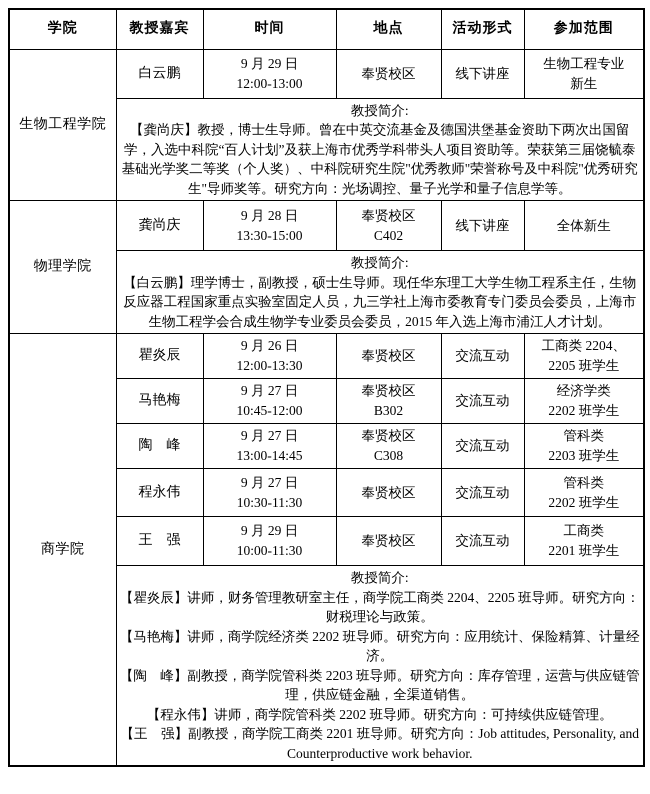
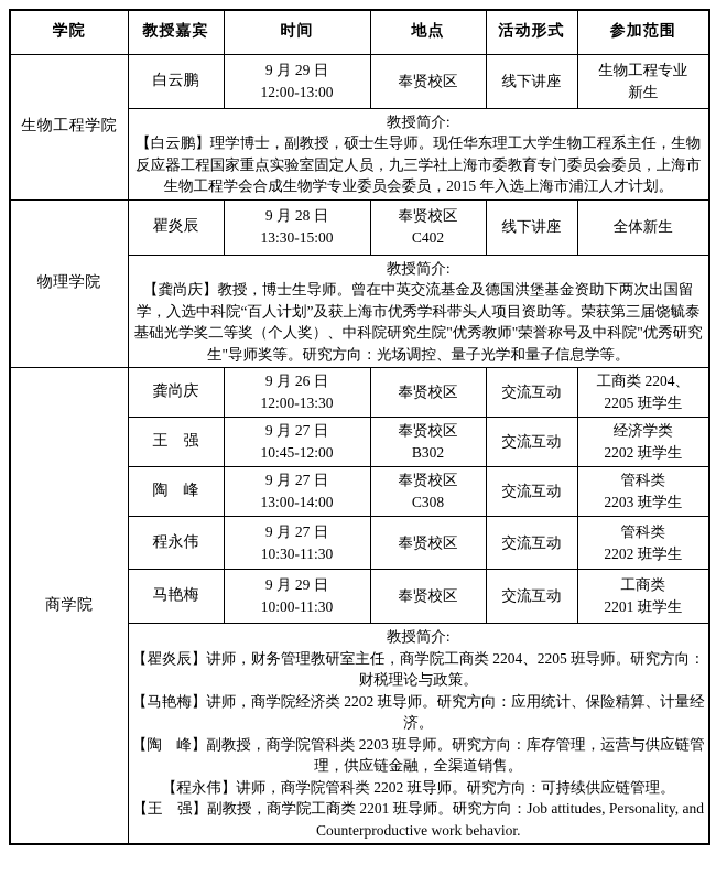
  学院	教授嘉宾	时间	地点	活动形式	参加范围
  生物工程学院	白云鹏	9 月 29 日 12:00-13:00	奉贤校区	线下讲座	生物工程专业 新生
- 教授简介: 【龚尚庆】教授，博士生导师。曾在中英交流基金及德国洪堡基金资助下两次出国留学，入选中科院“百人计划”及获上海市优秀学科带头人项目资助等。荣获第三届饶毓泰基础光学奖二等奖（个人奖）、中科院研究生院"优秀教师"荣誉称号及中科院"优秀研究生"导师奖等。研究方向：光场调控、量子光学和量子信息学等。
+ 教授简介: 【白云鹏】理学博士，副教授，硕士生导师。现任华东理工大学生物工程系主任，生物反应器工程国家重点实验室固定人员，九三学社上海市委教育专门委员会委员，上海市生物工程学会合成生物学专业委员会委员，2015 年入选上海市浦江人才计划。
- 物理学院	龚尚庆	9 月 28 日 13:30-15:00	奉贤校区 C402	线下讲座	全体新生
+ 物理学院	瞿炎辰	9 月 28 日 13:30-15:00	奉贤校区 C402	线下讲座	全体新生
- 教授简介: 【白云鹏】理学博士，副教授，硕士生导师。现任华东理工大学生物工程系主任，生物反应器工程国家重点实验室固定人员，九三学社上海市委教育专门委员会委员，上海市生物工程学会合成生物学专业委员会委员，2015 年入选上海市浦江人才计划。
+ 教授简介: 【龚尚庆】教授，博士生导师。曾在中英交流基金及德国洪堡基金资助下两次出国留学，入选中科院“百人计划”及获上海市优秀学科带头人项目资助等。荣获第三届饶毓泰基础光学奖二等奖（个人奖）、中科院研究生院"优秀教师"荣誉称号及中科院"优秀研究生"导师奖等。研究方向：光场调控、量子光学和量子信息学等。
- 商学院	瞿炎辰	9 月 26 日 12:00-13:30	奉贤校区	交流互动	工商类 2204、 2205 班学生
+ 商学院	龚尚庆	9 月 26 日 12:00-13:30	奉贤校区	交流互动	工商类 2204、 2205 班学生
- 马艳梅	9 月 27 日 10:45-12:00	奉贤校区 B302	交流互动	经济学类 2202 班学生
+ 王 强	9 月 27 日 10:45-12:00	奉贤校区 B302	交流互动	经济学类 2202 班学生
- 陶 峰	9 月 27 日 13:00-14:45	奉贤校区 C308	交流互动	管科类 2203 班学生
+ 陶 峰	9 月 27 日 13:00-14:00	奉贤校区 C308	交流互动	管科类 2203 班学生
  程永伟	9 月 27 日 10:30-11:30	奉贤校区	交流互动	管科类 2202 班学生
- 王 强	9 月 29 日 10:00-11:30	奉贤校区	交流互动	工商类 2201 班学生
+ 马艳梅	9 月 29 日 10:00-11:30	奉贤校区	交流互动	工商类 2201 班学生
  教授简介: 【瞿炎辰】讲师，财务管理教研室主任，商学院工商类 2204、2205 班导师。研究方向：财税理论与政策。 【马艳梅】讲师，商学院经济类 2202 班导师。研究方向：应用统计、保险精算、计量经济。 【陶 峰】副教授，商学院管科类 2203 班导师。研究方向：库存管理，运营与供应链管理，供应链金融，全渠道销售。 【程永伟】讲师，商学院管科类 2202 班导师。研究方向：可持续供应链管理。 【王 强】副教授，商学院工商类 2201 班导师。研究方向：Job attitudes, Personality, and Counterproductive work behavior.
